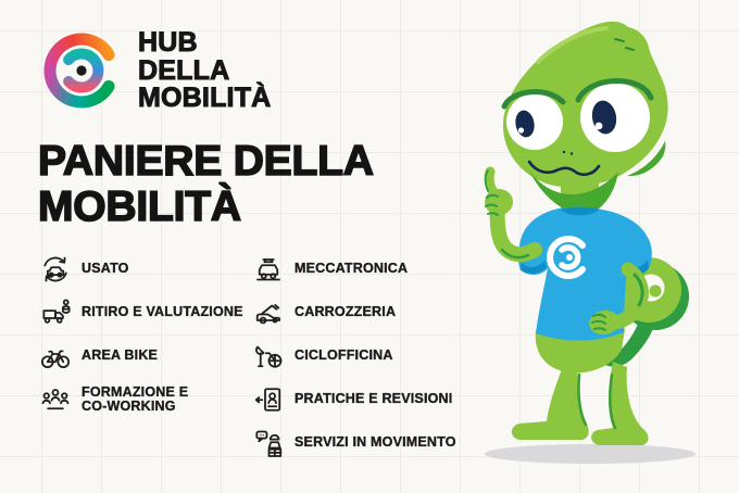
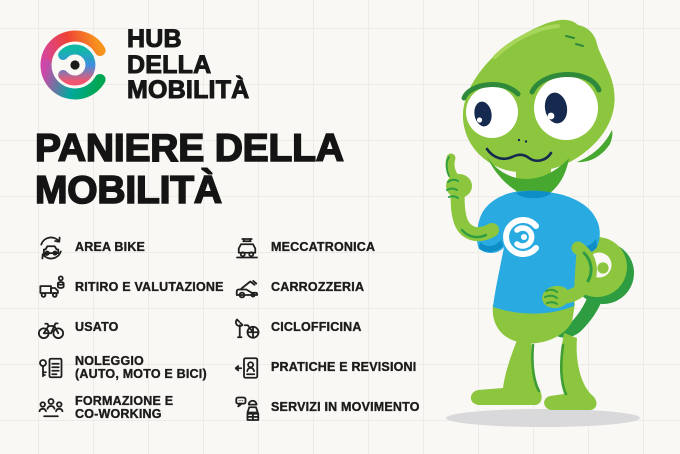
  HUB
  DELLA
  MOBILITÀ
  PANIERE DELLA
  MOBILITÀ
- USATO
+ AREA BIKE
  RITIRO E VALUTAZIONE
- AREA BIKE
+ USATO
+ NOLEGGIO
+ (AUTO, MOTO E BICI)
  FORMAZIONE E
  CO-WORKING
  MECCATRONICA
  CARROZZERIA
  CICLOFFICINA
  PRATICHE E REVISIONI
  SERVIZI IN MOVIMENTO
